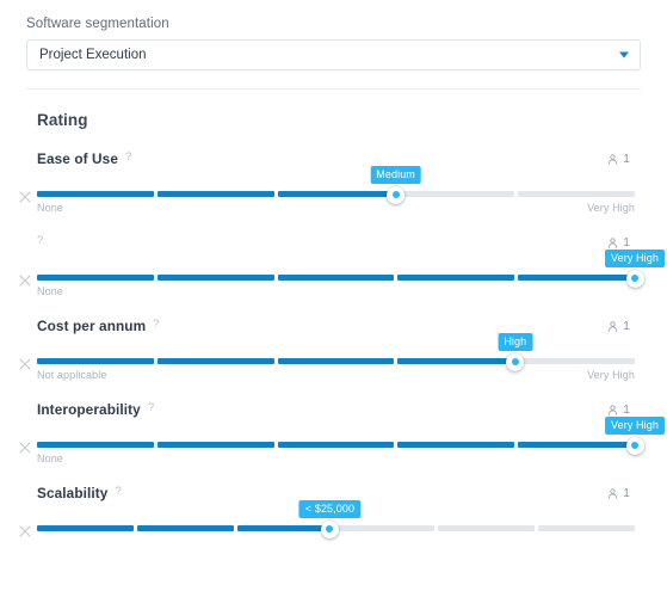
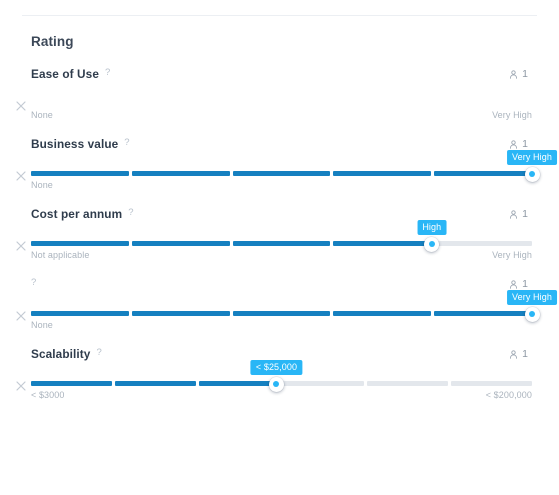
- Software segmentation
- Project Execution
  Rating
  Ease of Use
  ?
  1
- Medium
  None
  Very High
+ Business value
  ?
  1
  Very High
  None
  Cost per annum
  ?
  1
  High
  Not applicable
  Very High
- Interoperability
  ?
  1
  Very High
  None
  Scalability
  ?
  1
  < $25,000
+ < $3000
+ < $200,000
